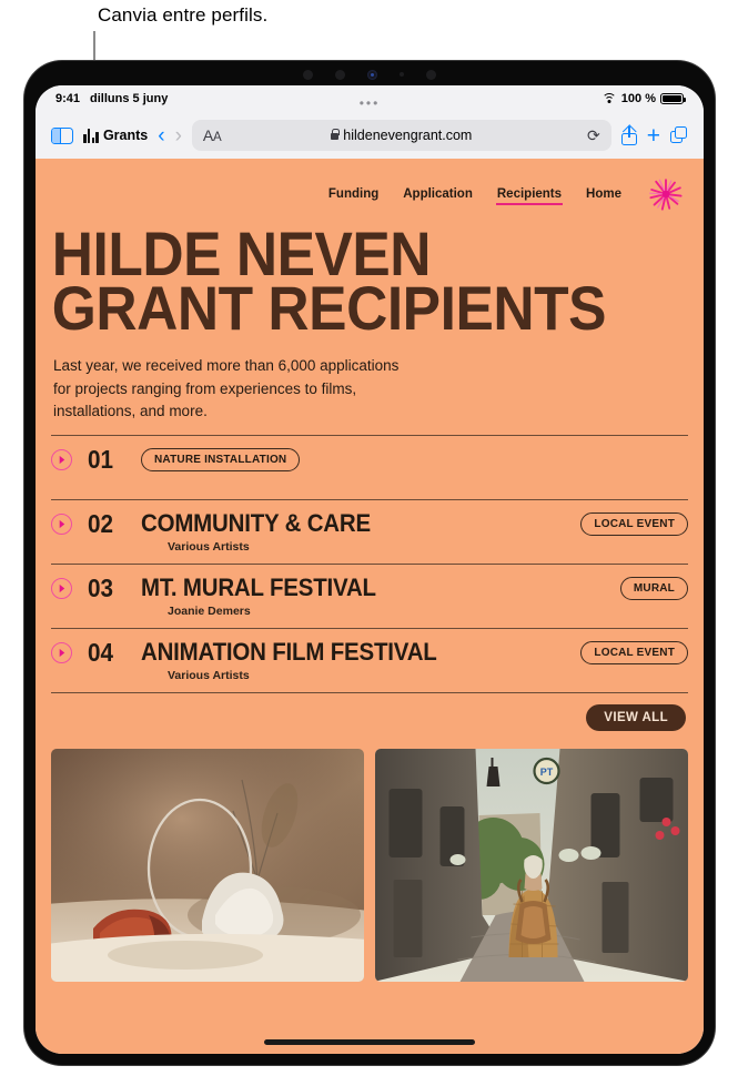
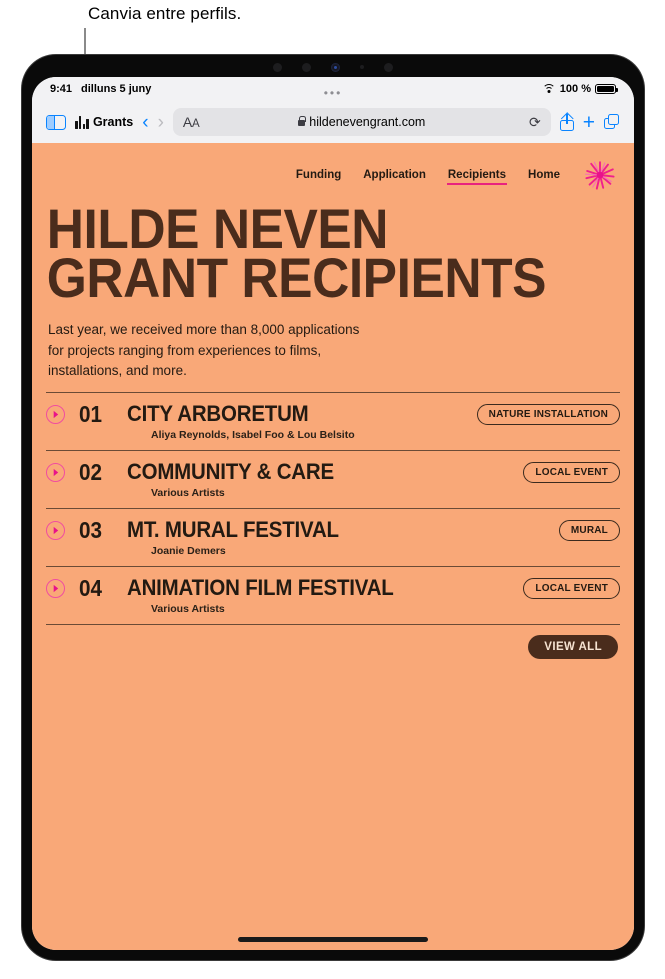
  Canvia entre perfils.
  9:41
  dilluns 5 juny
  100 %
  •••
  Grants
  ‹
  ›
  AA
  hildenevengrant.com
  ⟳
  +
  Funding
  Application
  Recipients
  Home
  HILDE NEVEN
  GRANT RECIPIENTS
- Last year, we received more than 6,000 applications for projects ranging from experiences to films, installations, and more.
+ Last year, we received more than 8,000 applications for projects ranging from experiences to films, installations, and more.
  01
+ CITY ARBORETUM
+ Aliya Reynolds, Isabel Foo & Lou Belsito
  NATURE INSTALLATION
  02
  COMMUNITY & CARE
  Various Artists
  LOCAL EVENT
  03
  MT. MURAL FESTIVAL
  Joanie Demers
  MURAL
  04
  ANIMATION FILM FESTIVAL
  Various Artists
  LOCAL EVENT
  VIEW ALL
- PT
